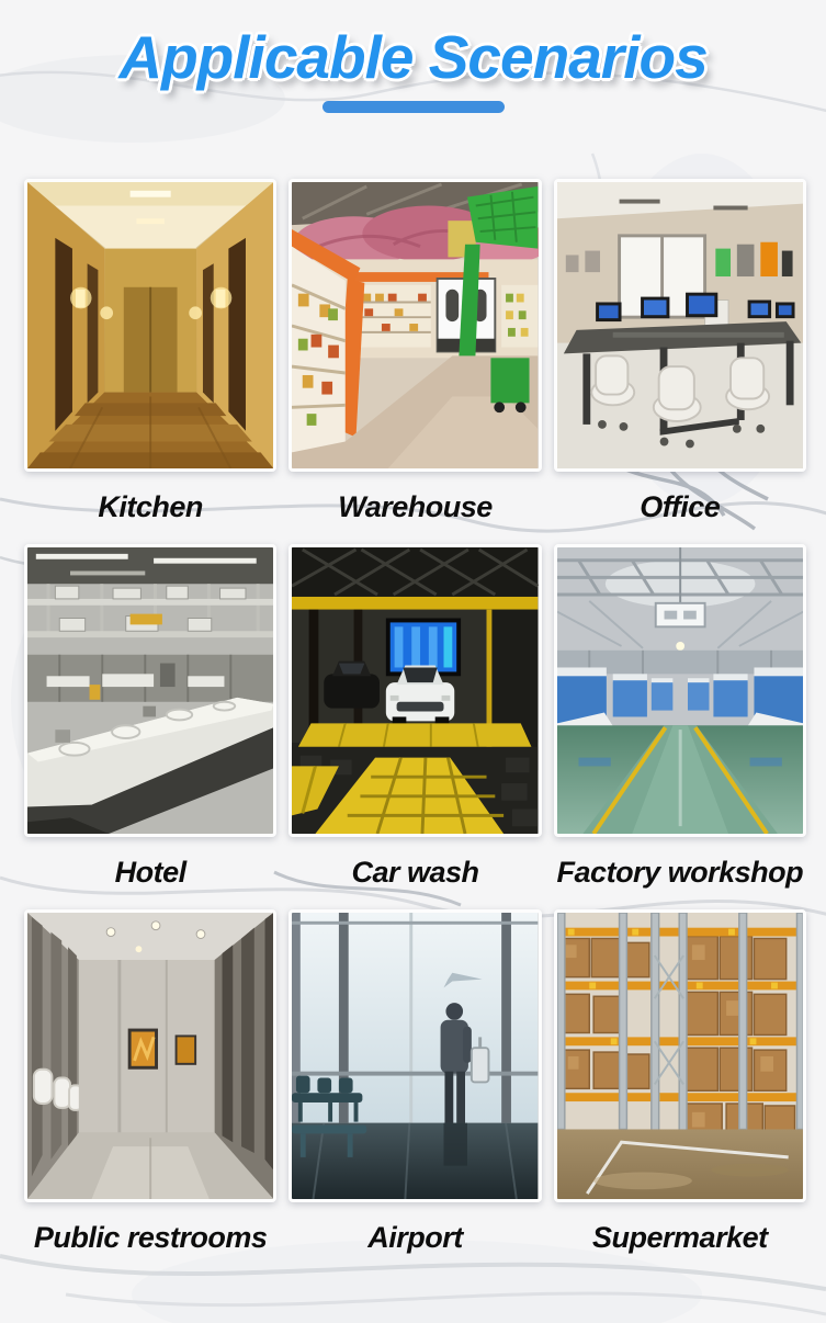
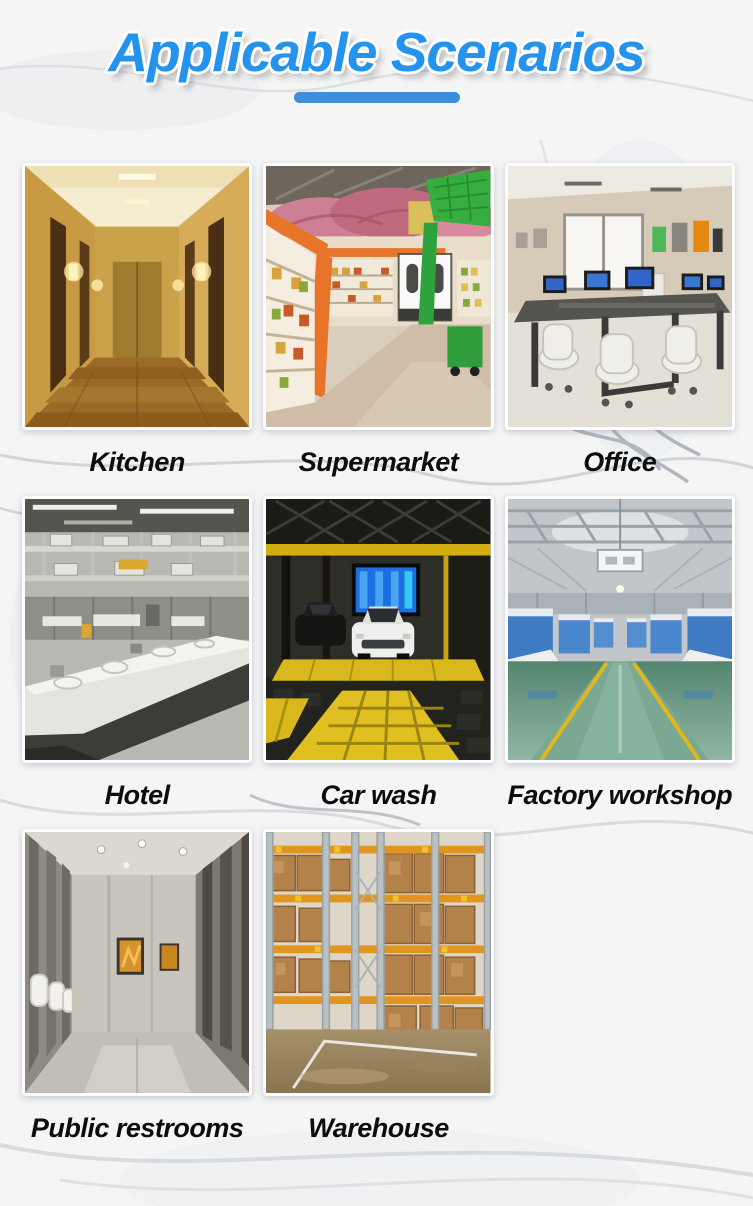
  Applicable Scenarios
  Kitchen
- Warehouse
+ Supermarket
  Office
  Hotel
  Car wash
  Factory workshop
  Public restrooms
- Airport
- Supermarket
+ Warehouse
